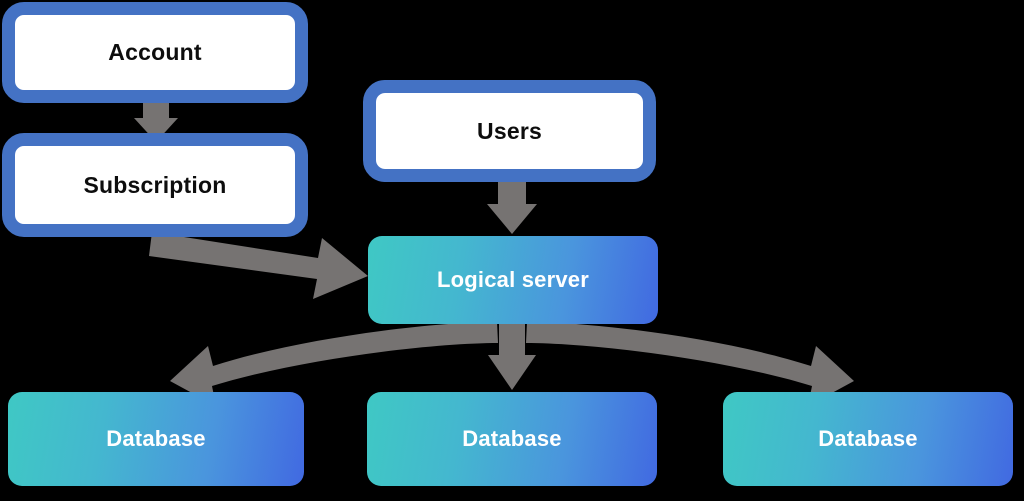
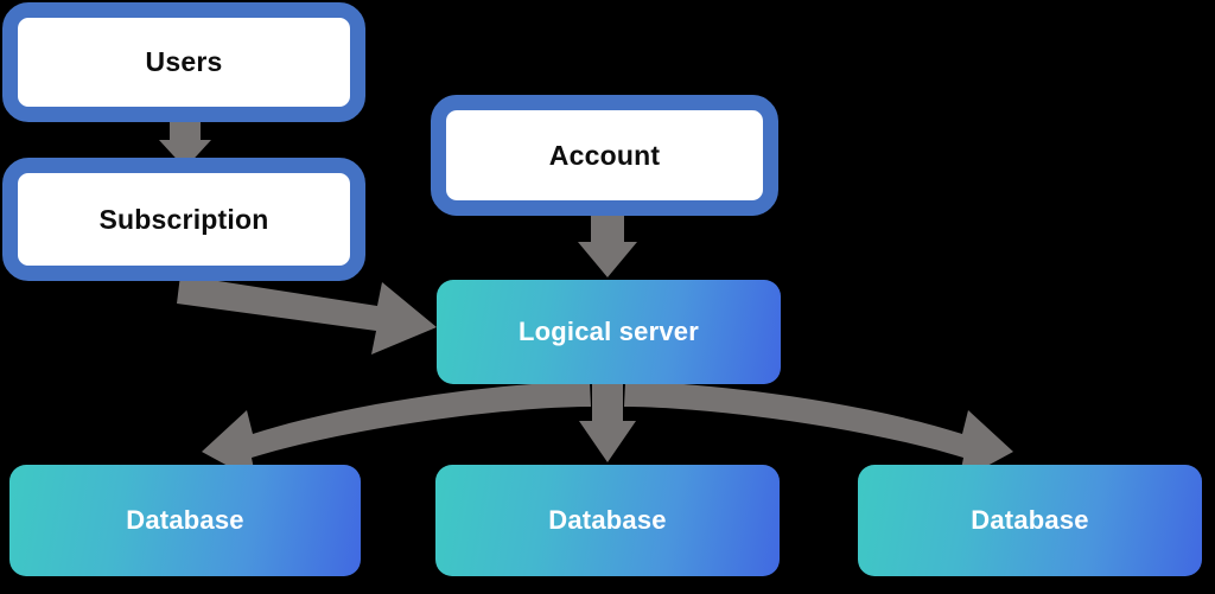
- Account
+ Users
  Subscription
- Users
+ Account
  Logical server
  Database
  Database
  Database
